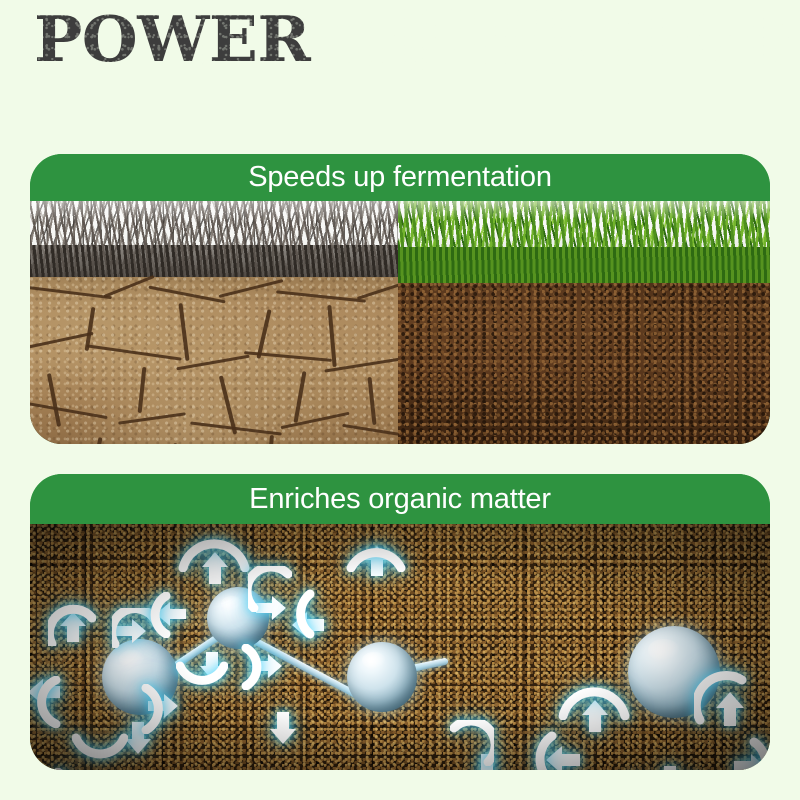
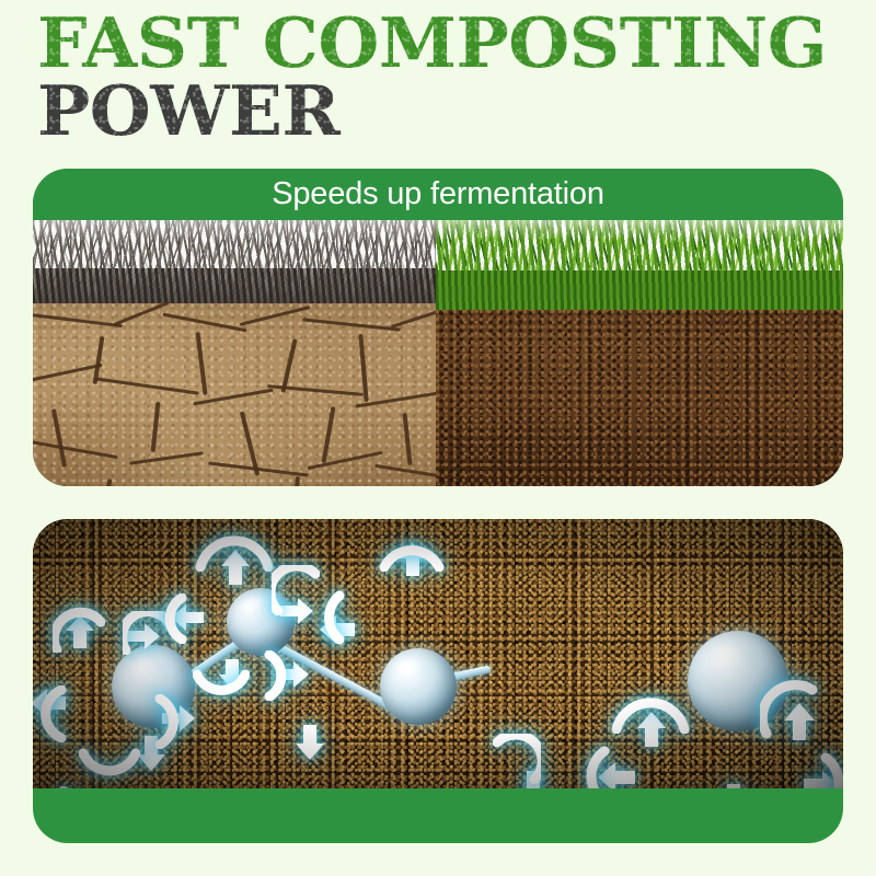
+ FAST COMPOSTING
  POWER
  Speeds up fermentation
- Enriches organic matter
